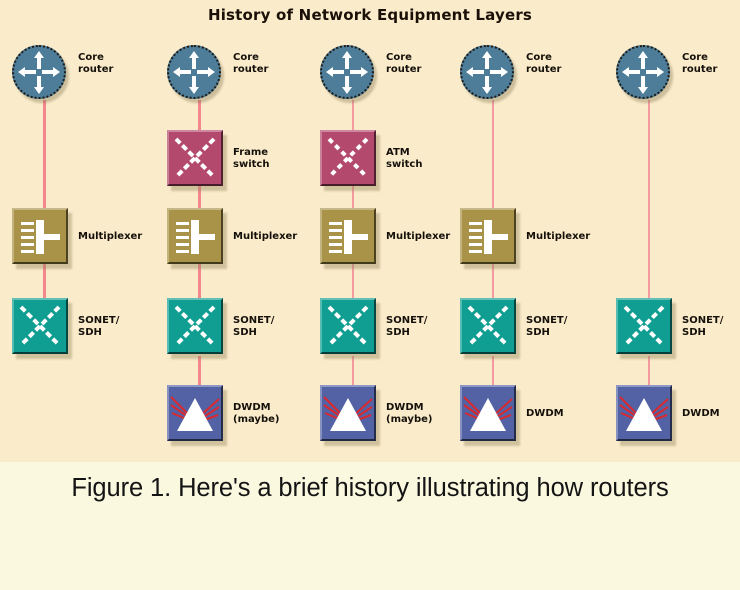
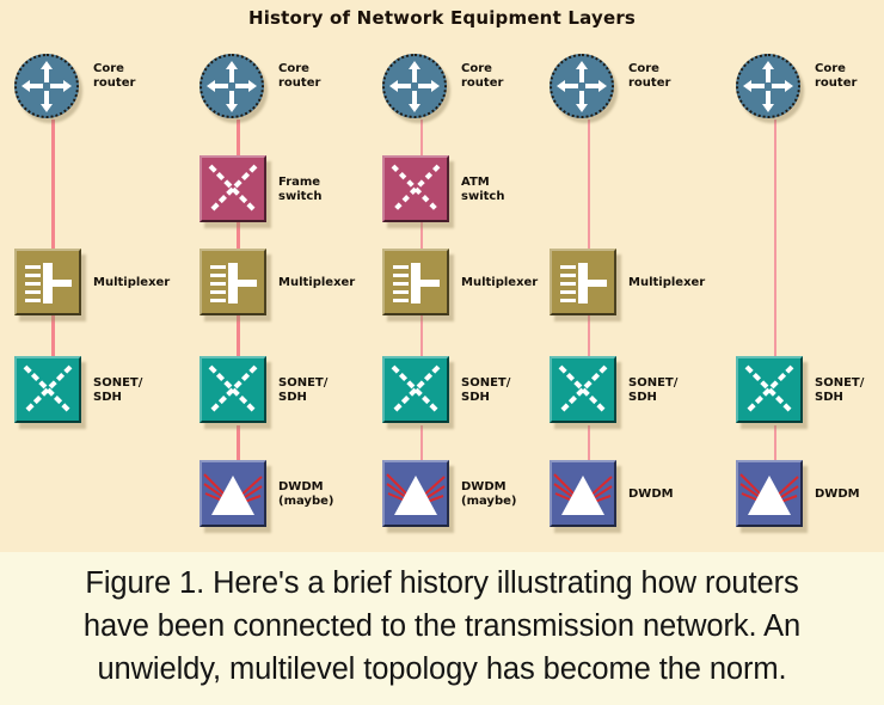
  History of Network Equipment Layers
  Core
  router
  Multiplexer
  SONET/
  SDH
  Core
  router
  Frame
  switch
  Multiplexer
  SONET/
  SDH
  DWDM
  (maybe)
  Core
  router
  ATM
  switch
  Multiplexer
  SONET/
  SDH
  DWDM
  (maybe)
  Core
  router
  Multiplexer
  SONET/
  SDH
  DWDM
  Core
  router
  SONET/
  SDH
  DWDM
  Figure 1. Here's a brief history illustrating how routers
+ have been connected to the transmission network. An
+ unwieldy, multilevel topology has become the norm.
